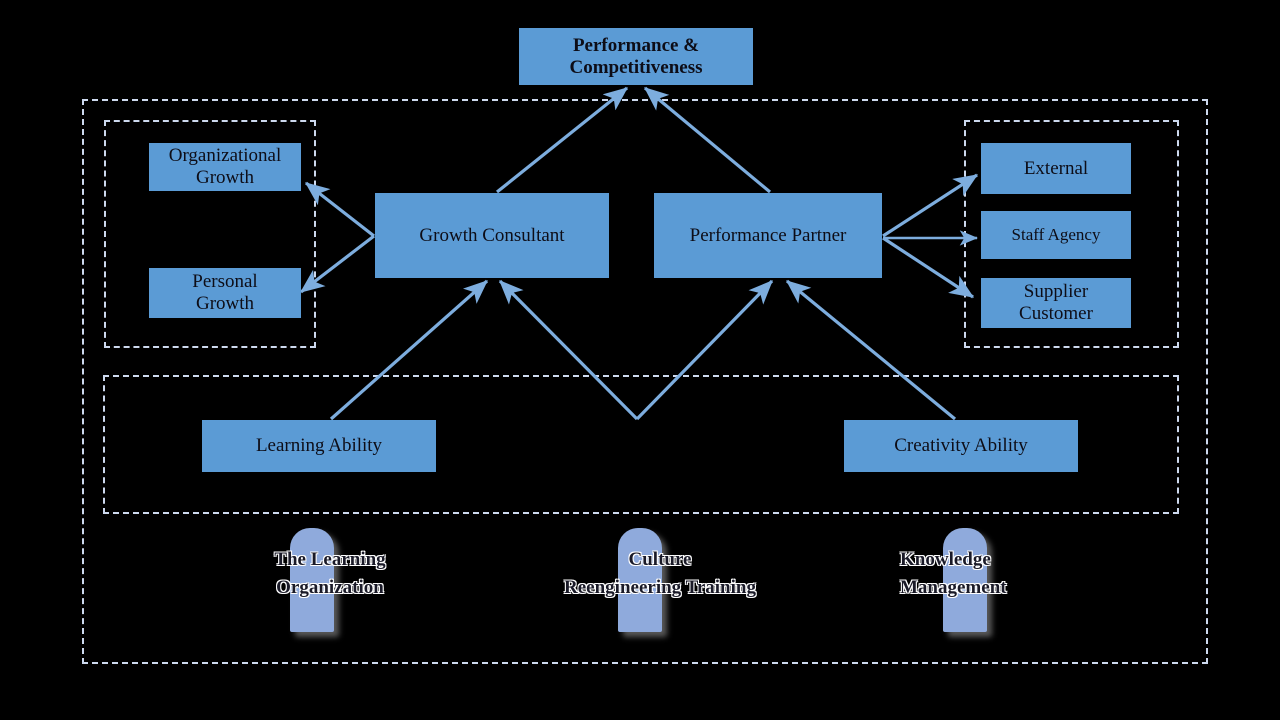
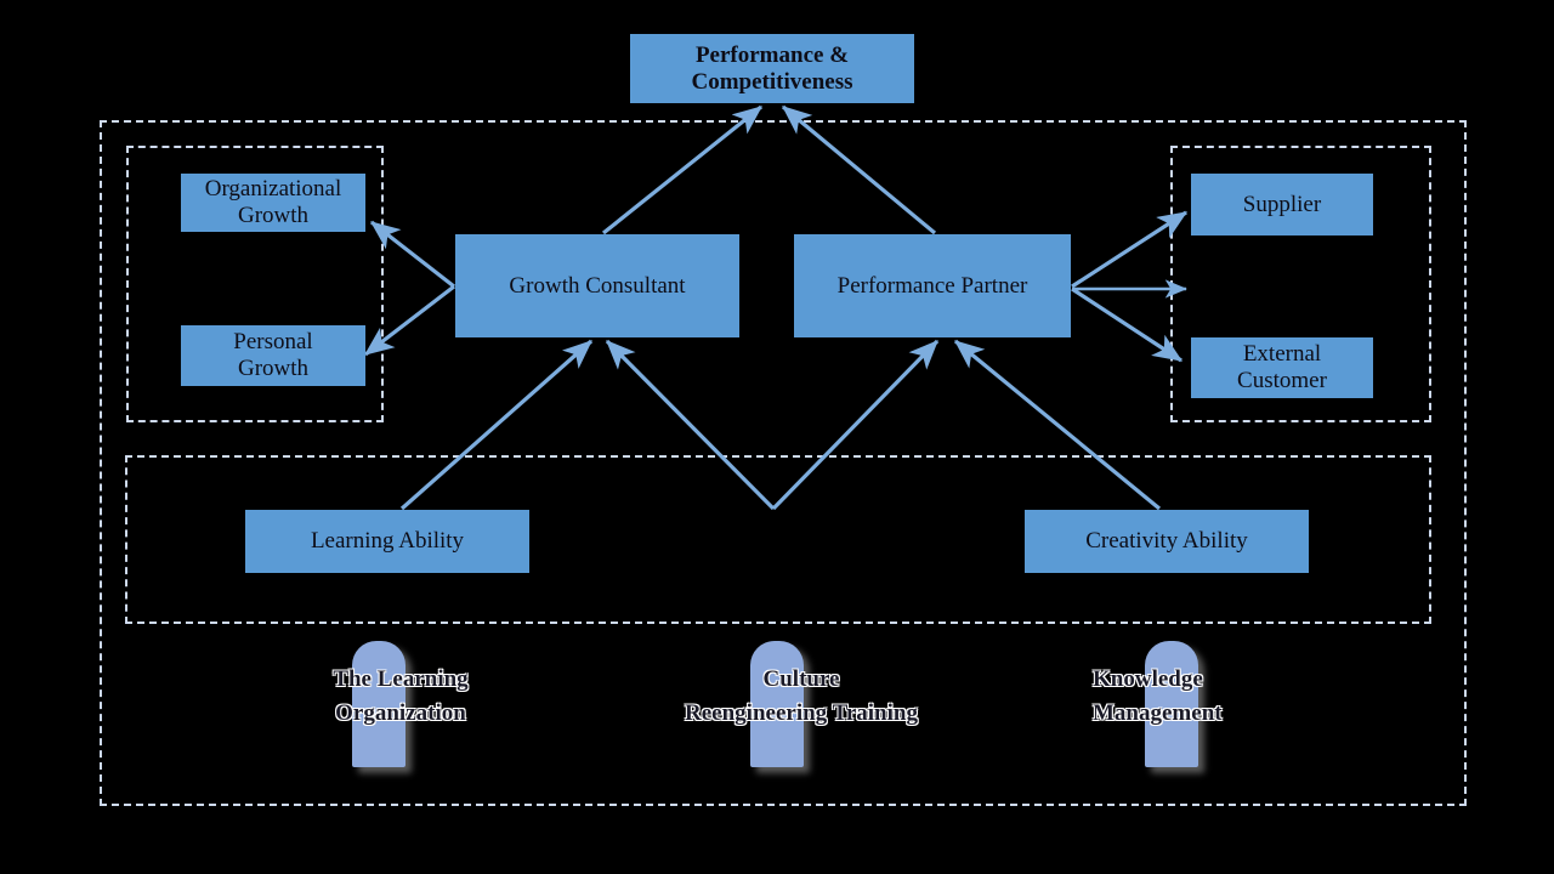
  Performance &
  Competitiveness
  Organizational
  Growth
  Personal
  Growth
  Growth Consultant
  Performance Partner
- External
+ Supplier
- Staff Agency
- Supplier
+ External
  Customer
  Learning Ability
  Creativity Ability
  The Learning
  Organization
  Culture
  Reengineering Training
  Knowledge
  Management
